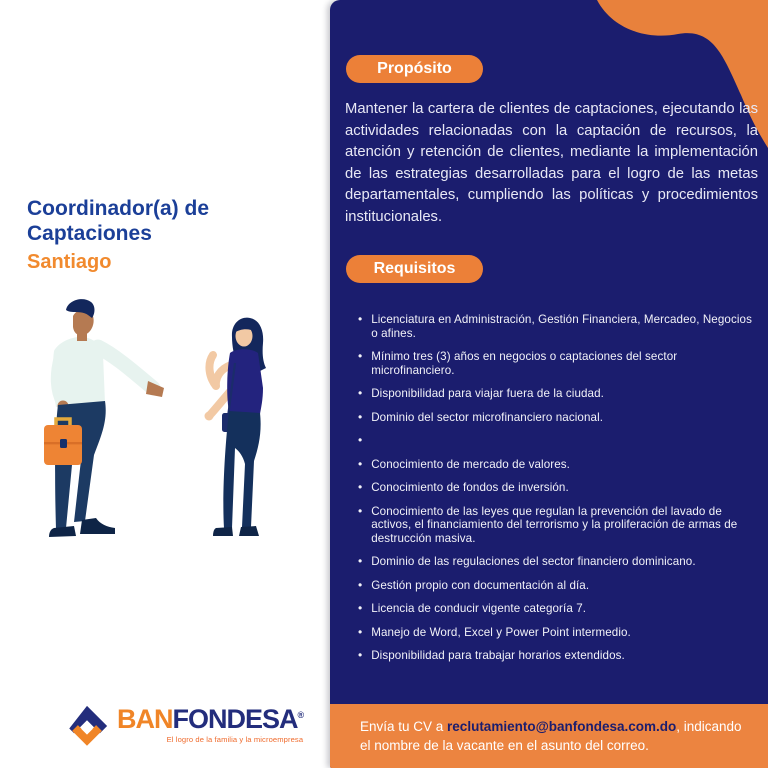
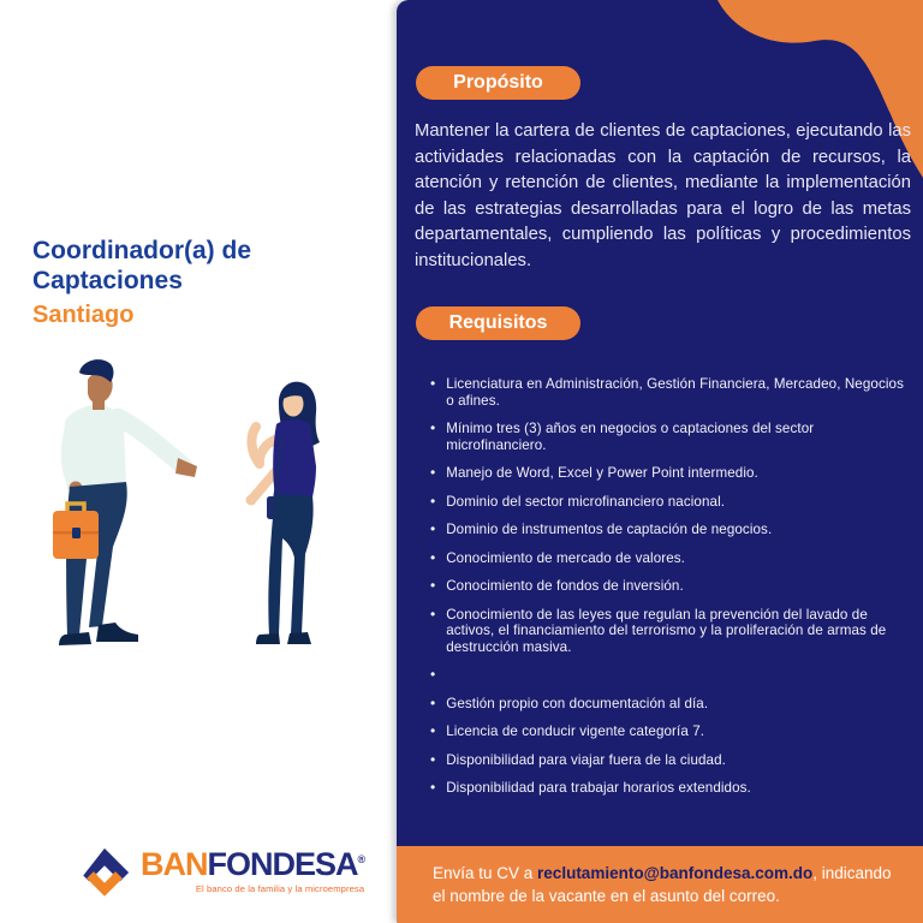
  Coordinador(a) de Captaciones
  Santiago
  BANFONDESA®
- El logro de la familia y la microempresa
+ El banco de la familia y la microempresa
  Propósito
  Mantener la cartera de clientes de captaciones, ejecutando las actividades relacionadas con la captación de recursos, la atención y retención de clientes, mediante la implementación de las estrategias desarrolladas para el logro de las metas departamentales, cumpliendo las políticas y procedimientos institucionales.
  Requisitos
  •
  Licenciatura en Administración, Gestión Financiera, Mercadeo, Negocios o afines.
  •
  Mínimo tres (3) años en negocios o captaciones del sector microfinanciero.
  •
- Disponibilidad para viajar fuera de la ciudad.
+ Manejo de Word, Excel y Power Point intermedio.
  •
  Dominio del sector microfinanciero nacional.
  •
+ Dominio de instrumentos de captación de negocios.
  •
  Conocimiento de mercado de valores.
  •
  Conocimiento de fondos de inversión.
  •
  Conocimiento de las leyes que regulan la prevención del lavado de activos, el financiamiento del terrorismo y la proliferación de armas de destrucción masiva.
  •
- Dominio de las regulaciones del sector financiero dominicano.
  •
  Gestión propio con documentación al día.
  •
  Licencia de conducir vigente categoría 7.
  •
- Manejo de Word, Excel y Power Point intermedio.
+ Disponibilidad para viajar fuera de la ciudad.
  •
  Disponibilidad para trabajar horarios extendidos.
  Envía tu CV a reclutamiento@banfondesa.com.do, indicando el nombre de la vacante en el asunto del correo.
